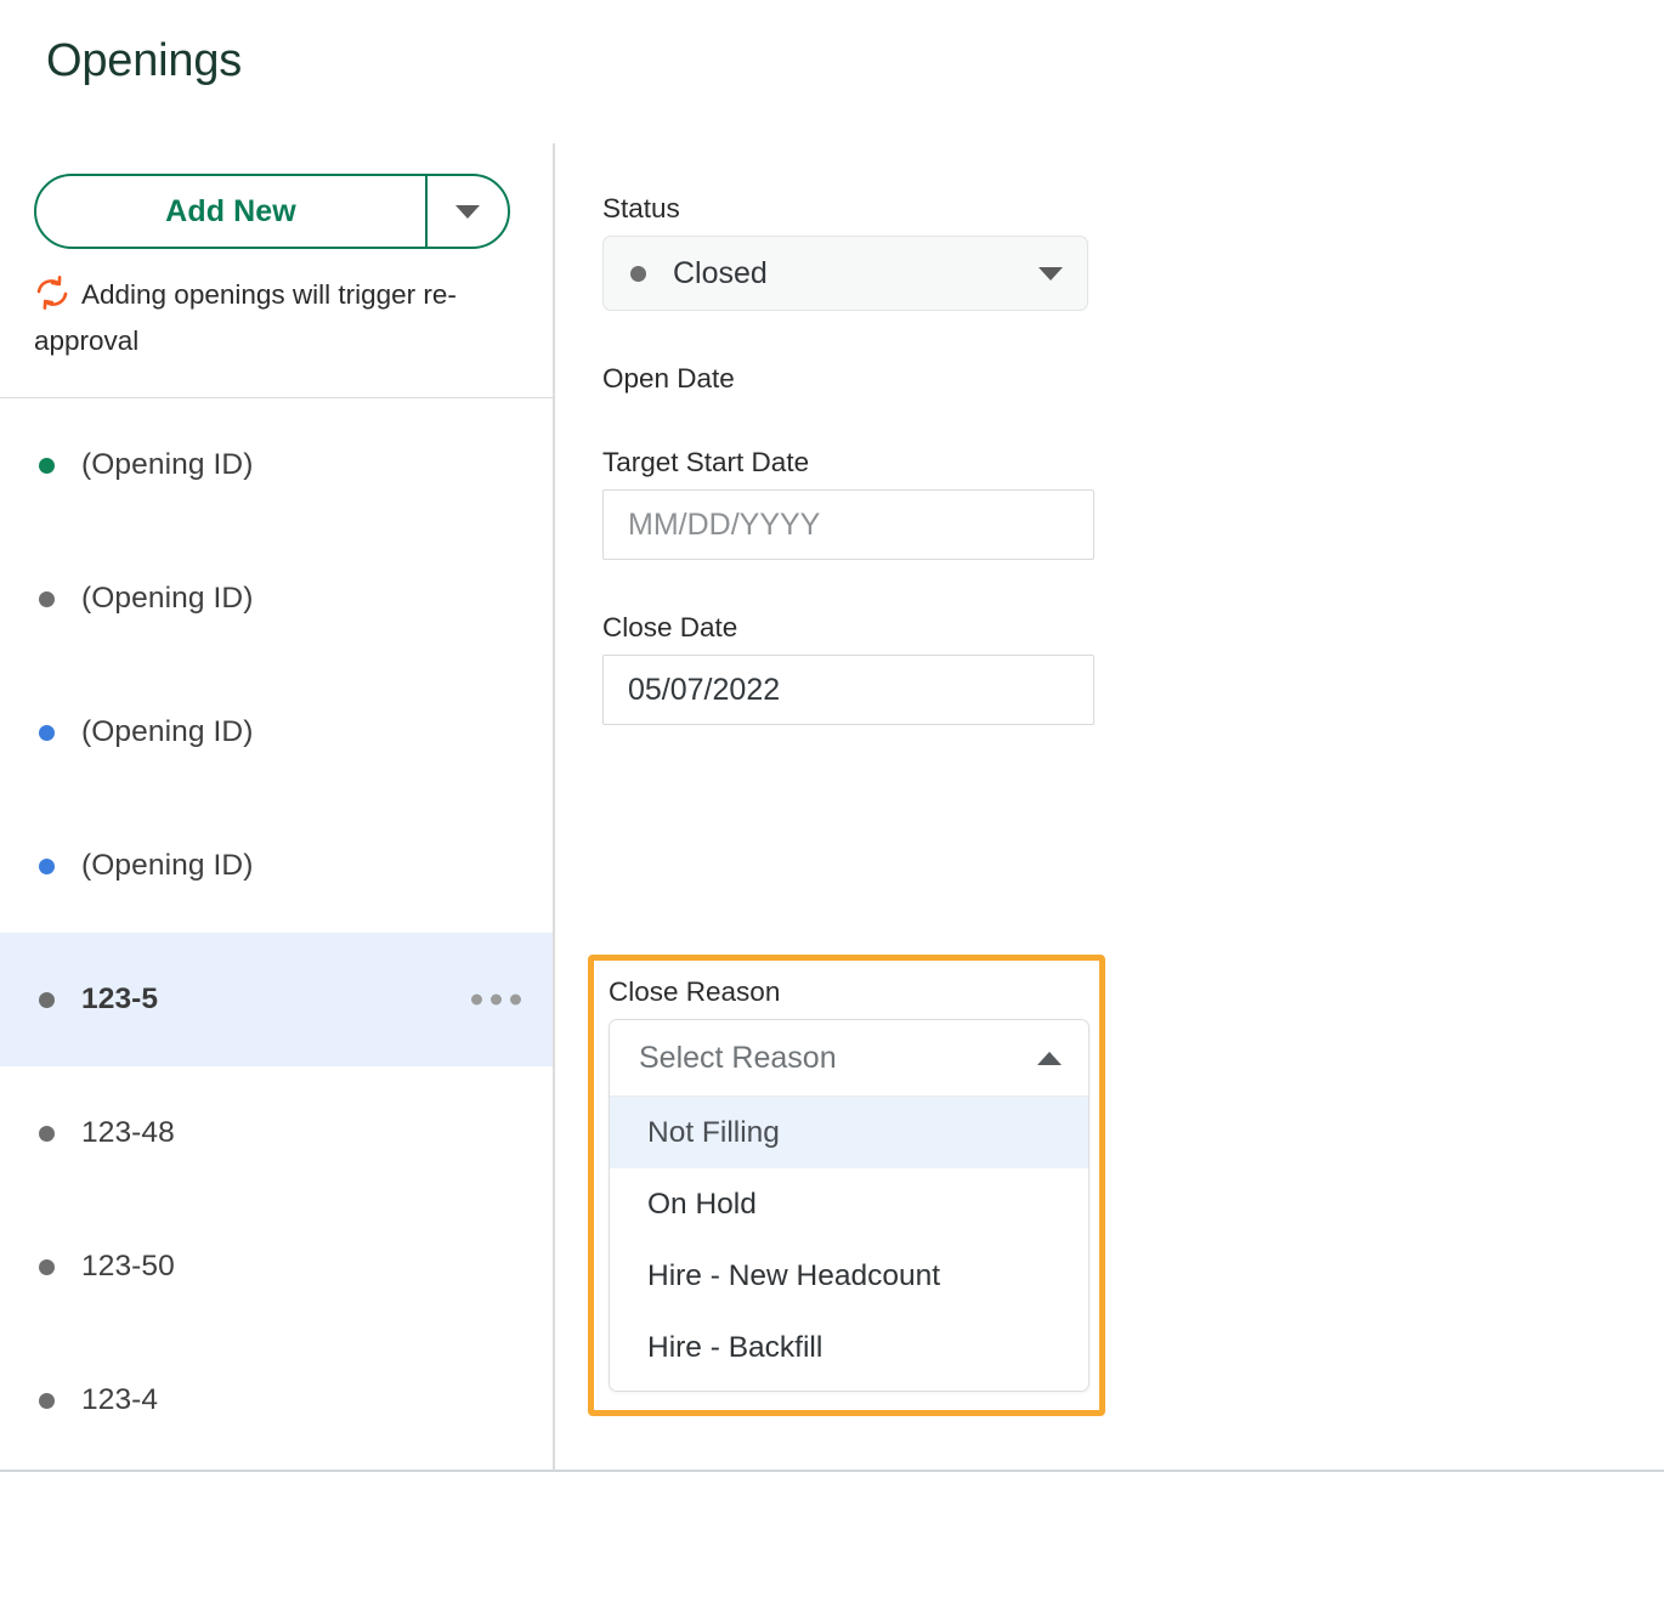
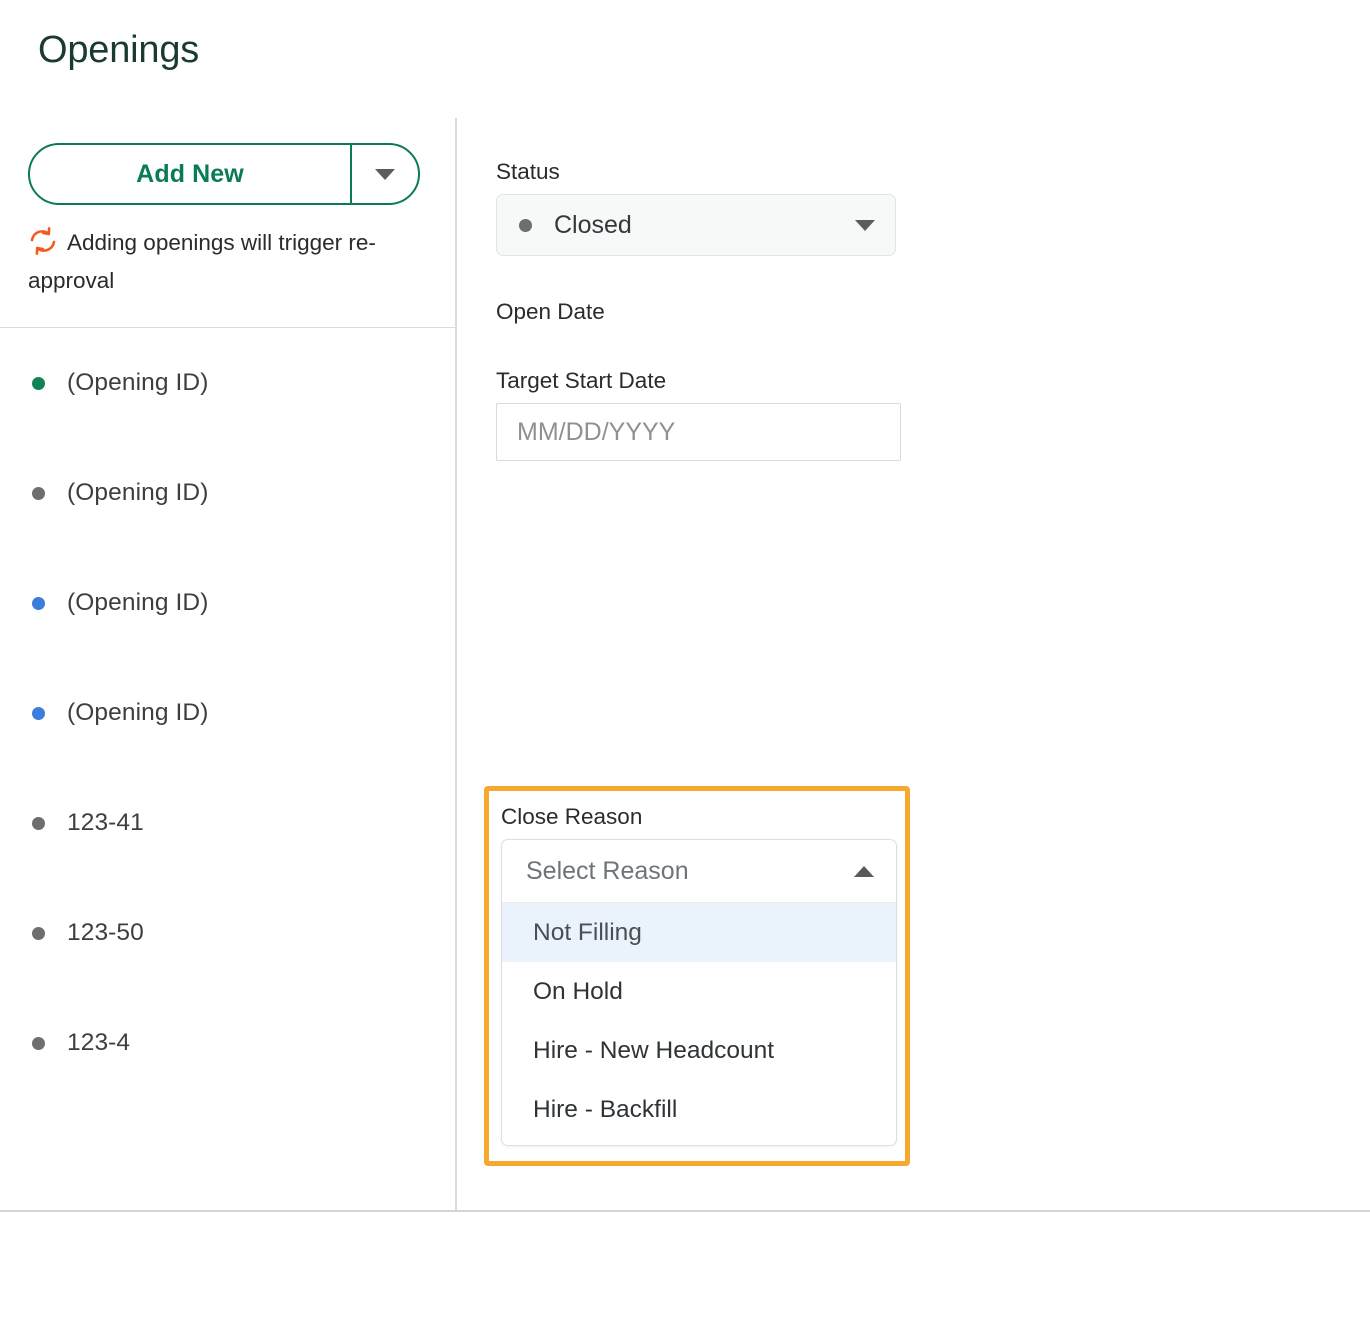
  Openings
  Add New
  Adding openings will trigger re-approval
  (Opening ID)
  (Opening ID)
  (Opening ID)
  (Opening ID)
- 123-5
- 123-48
+ 123-41
  123-50
  123-4
  Status
  Closed
  Open Date
  Target Start Date
  MM/DD/YYYY
- Close Date
- 05/07/2022
  Close Reason
  Select Reason
  Not Filling
  On Hold
  Hire - New Headcount
  Hire - Backfill
